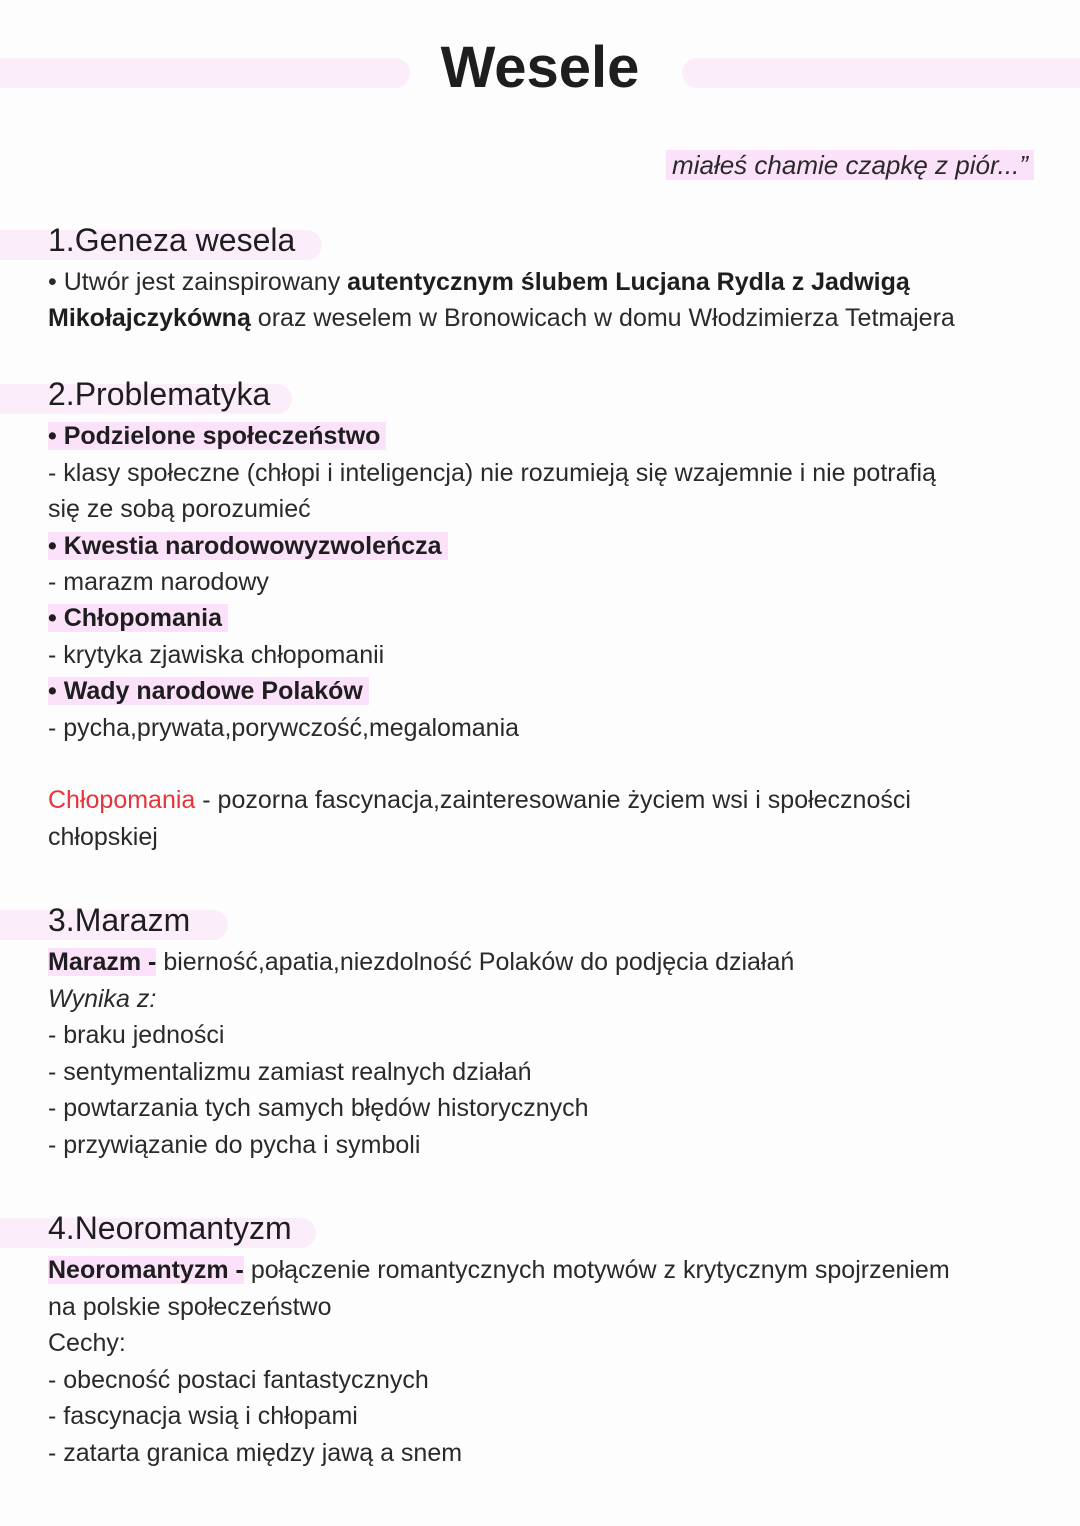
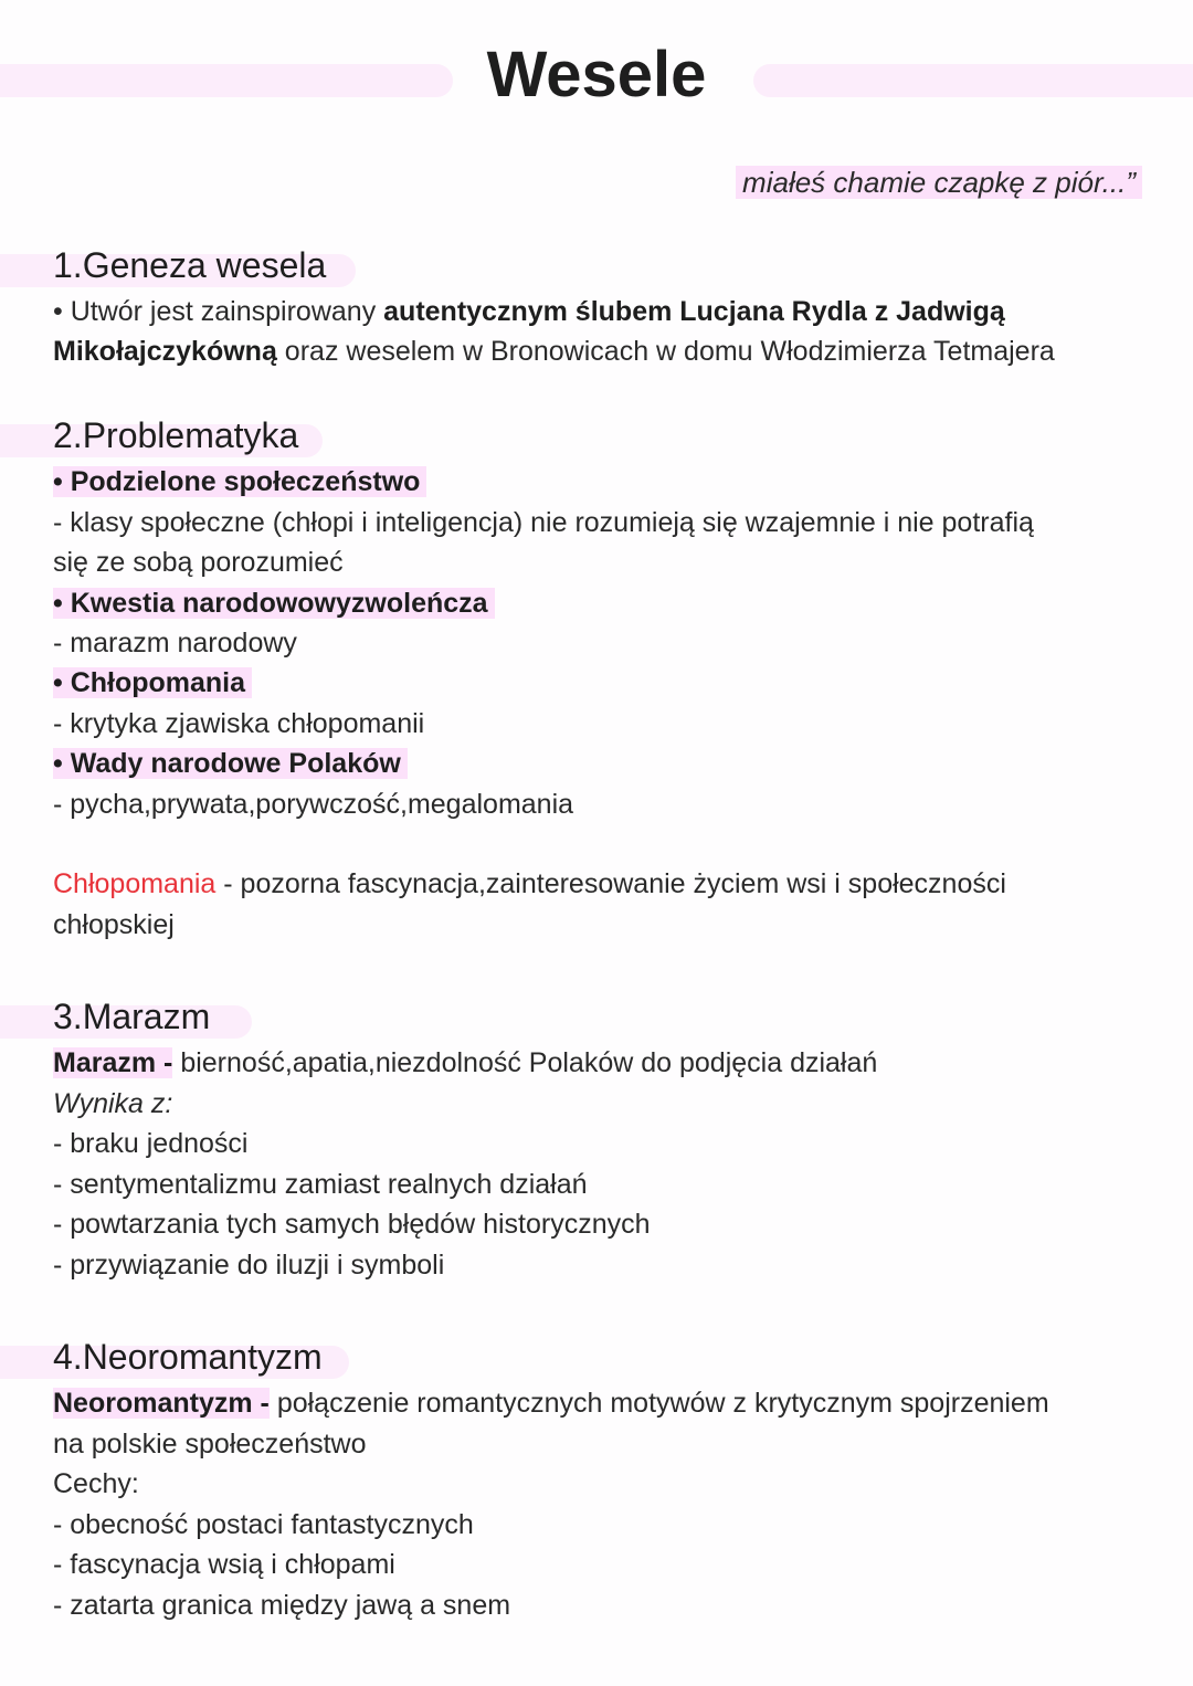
  Wesele
  miałeś chamie czapkę z piór...”
  1.Geneza wesela
  • Utwór jest zainspirowany autentycznym ślubem Lucjana Rydla z Jadwigą
  Mikołajczykówną oraz weselem w Bronowicach w domu Włodzimierza Tetmajera
  2.Problematyka
  • Podzielone społeczeństwo
  - klasy społeczne (chłopi i inteligencja) nie rozumieją się wzajemnie i nie potrafią
  się ze sobą porozumieć
  • Kwestia narodowowyzwoleńcza
  - marazm narodowy
  • Chłopomania
  - krytyka zjawiska chłopomanii
  • Wady narodowe Polaków
  - pycha,prywata,porywczość,megalomania
  Chłopomania - pozorna fascynacja,zainteresowanie życiem wsi i społeczności
  chłopskiej
  3.Marazm
  Marazm - bierność,apatia,niezdolność Polaków do podjęcia działań
  Wynika z:
  - braku jedności
  - sentymentalizmu zamiast realnych działań
  - powtarzania tych samych błędów historycznych
- - przywiązanie do pycha i symboli
+ - przywiązanie do iluzji i symboli
  4.Neoromantyzm
  Neoromantyzm - połączenie romantycznych motywów z krytycznym spojrzeniem
  na polskie społeczeństwo
  Cechy:
  - obecność postaci fantastycznych
  - fascynacja wsią i chłopami
  - zatarta granica między jawą a snem
